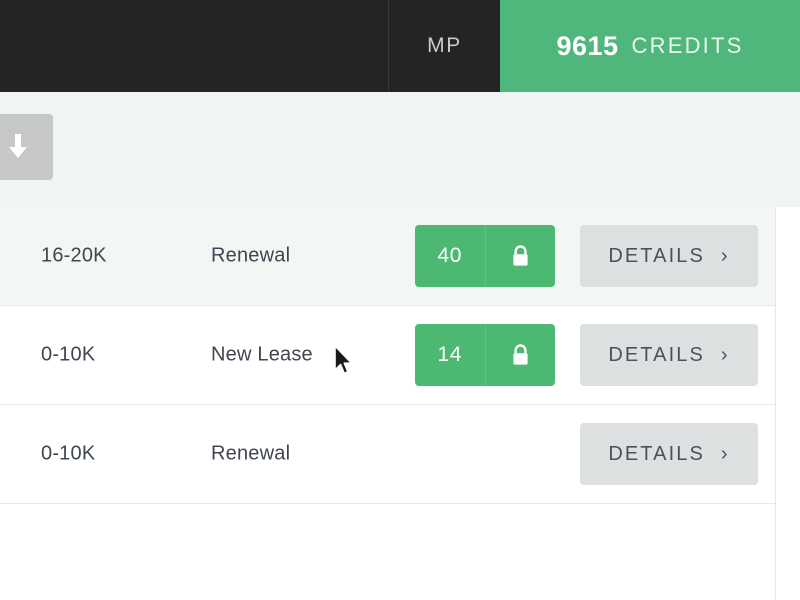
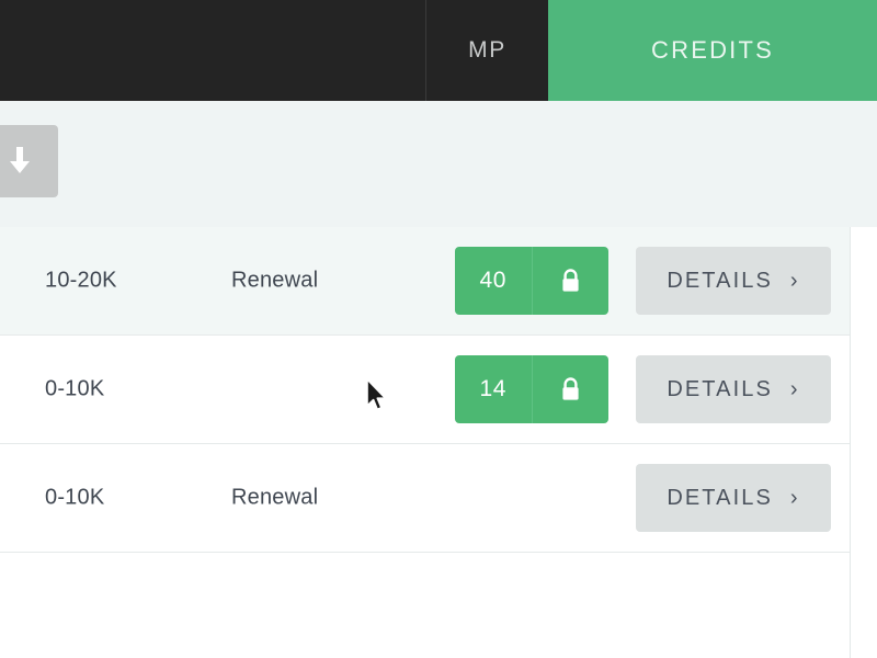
  MP
- 9615
  CREDITS
- 16-20K
+ 10-20K
  Renewal
  40
  DETAILS
  ›
  0-10K
- New Lease
  14
  DETAILS
  ›
  0-10K
  Renewal
  DETAILS
  ›
